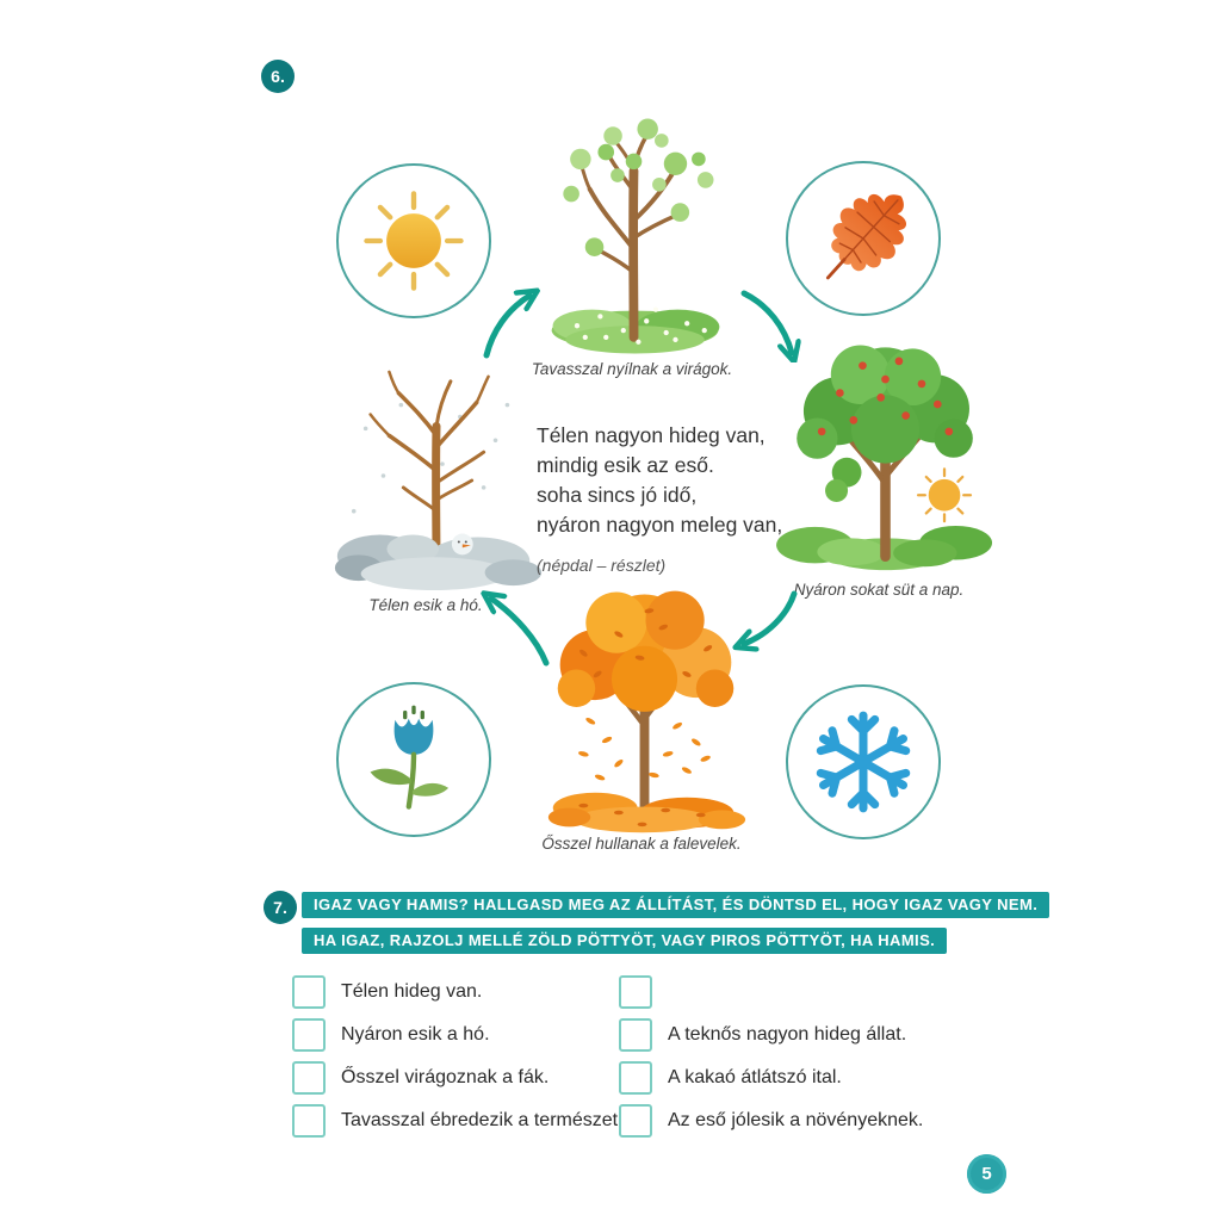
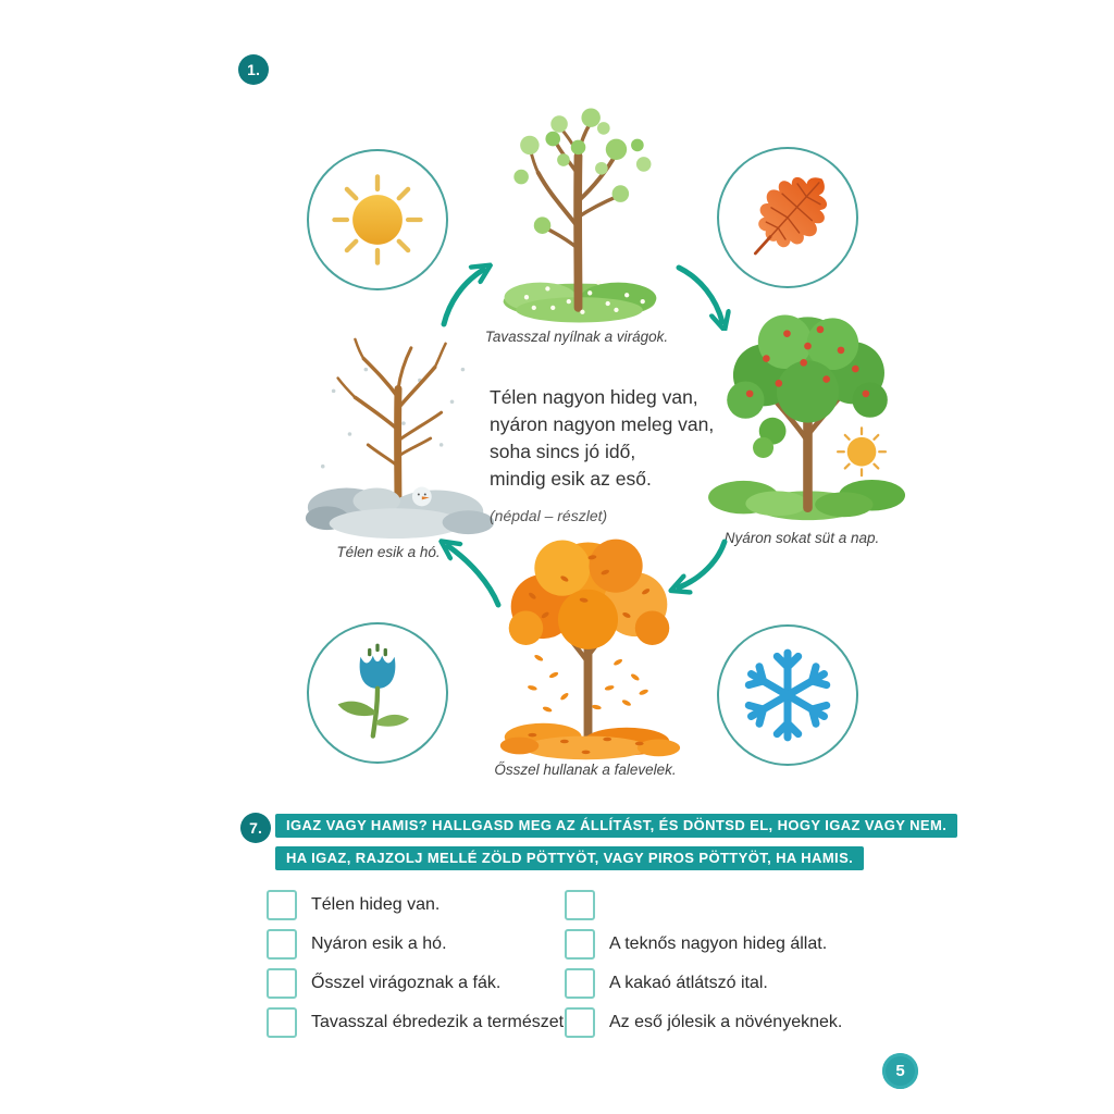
- 6.
+ 1.
  Tavasszal nyílnak a virágok.
  Télen esik a hó.
  Nyáron sokat süt a nap.
  Ősszel hullanak a falevelek.
  Télen nagyon hideg van,
- mindig esik az eső.
+ nyáron nagyon meleg van,
  soha sincs jó idő,
- nyáron nagyon meleg van,
+ mindig esik az eső.
  (népdal – részlet)
  7.
  IGAZ VAGY HAMIS? HALLGASD MEG AZ ÁLLÍTÁST, ÉS DÖNTSD EL, HOGY IGAZ VAGY NEM.
  HA IGAZ, RAJZOLJ MELLÉ ZÖLD PÖTTYÖT, VAGY PIROS PÖTTYÖT, HA HAMIS.
  Télen hideg van.
  Nyáron esik a hó.
  Ősszel virágoznak a fák.
  Tavasszal ébredezik a természet
  A teknős nagyon hideg állat.
  A kakaó átlátszó ital.
  Az eső jólesik a növényeknek.
  5
